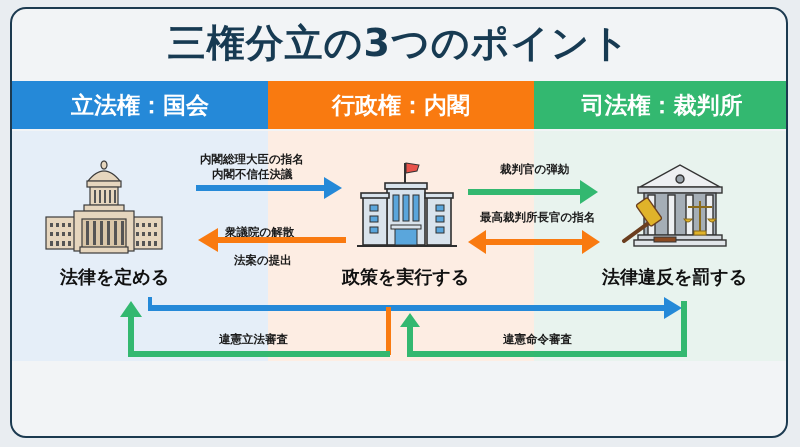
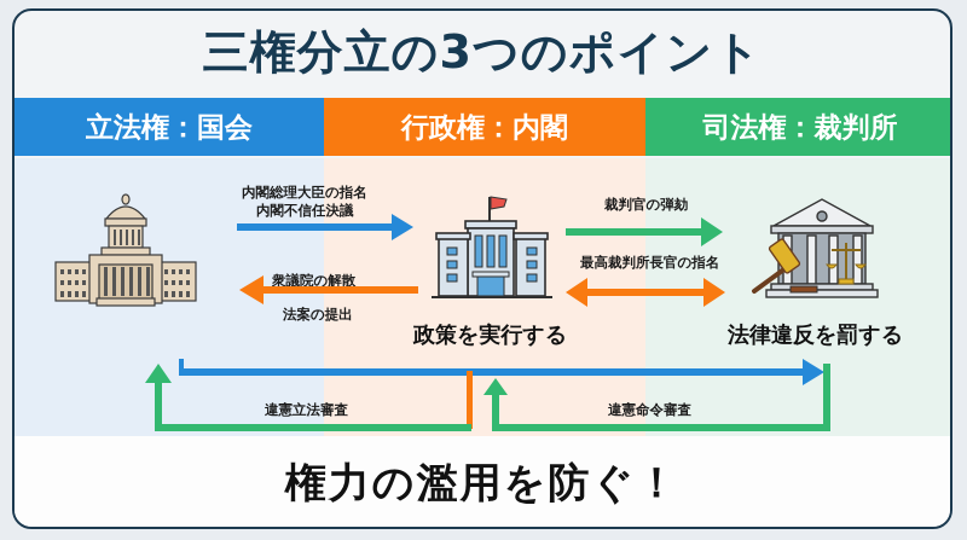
  三権分立の3つのポイント
  立法権：国会
  行政権：内閣
  司法権：裁判所
- 法律を定める
  政策を実行する
  法律違反を罰する
  内閣総理大臣の指名
  内閣不信任決議
  衆議院の解散
  法案の提出
  裁判官の弾劾
  最高裁判所長官の指名
  違憲立法審査
  違憲命令審査
+ 権力の濫用を防ぐ！
